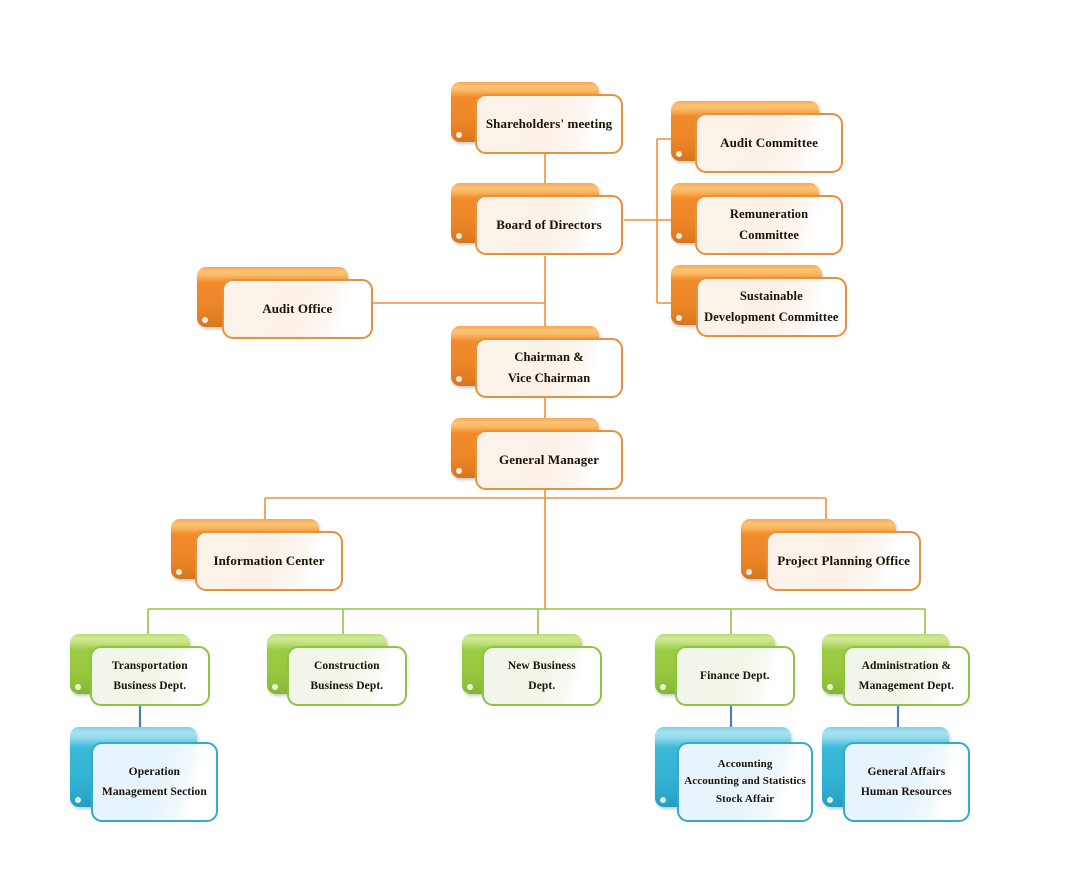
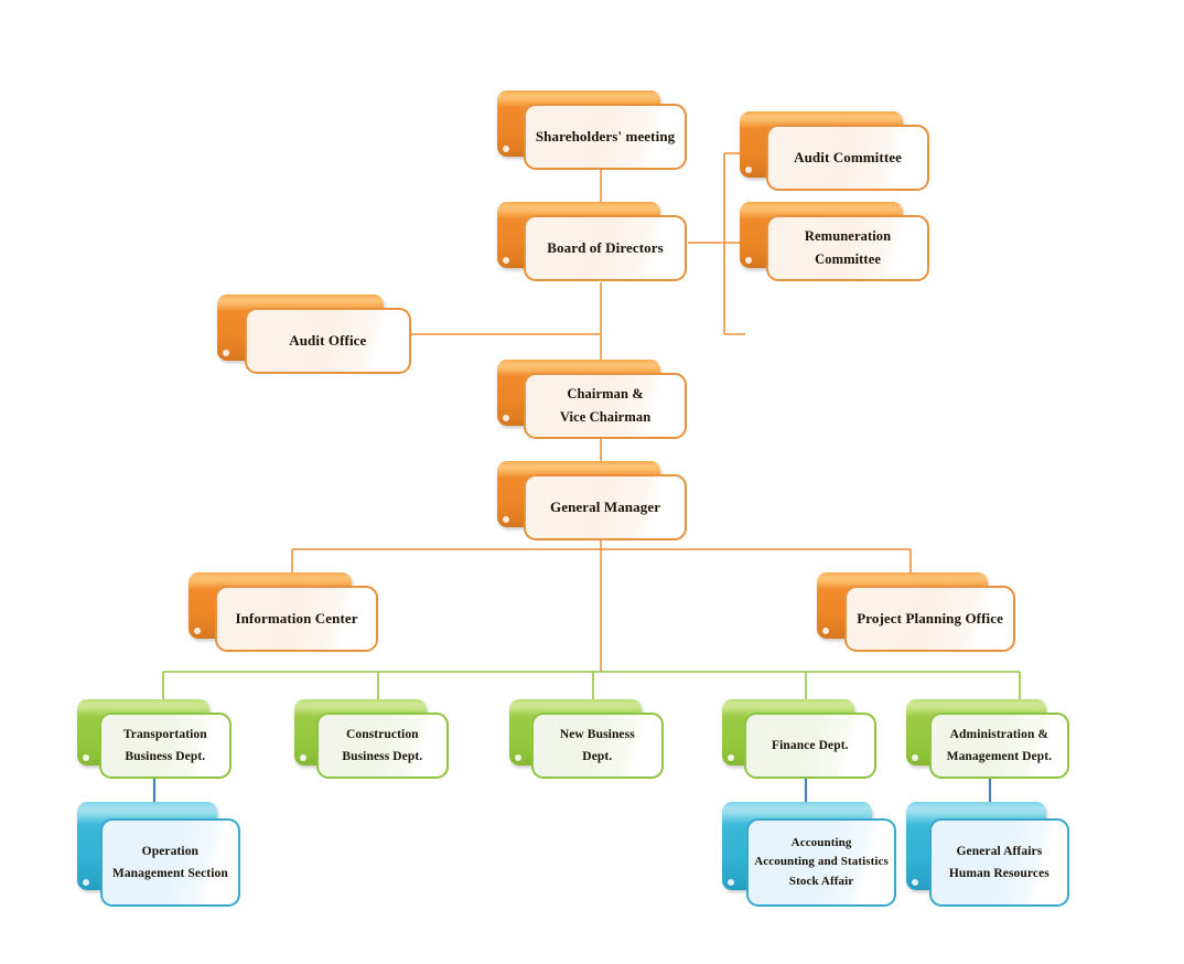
  Shareholders' meeting
  Board of Directors
  Audit Committee
  Remuneration
  Committee
- Sustainable
- Development Committee
  Audit Office
  Chairman &
  Vice Chairman
  General Manager
  Information Center
  Project Planning Office
  Transportation
  Business Dept.
  Construction
  Business Dept.
  New Business
  Dept.
  Finance Dept.
  Administration &
  Management Dept.
  Operation
  Management Section
  Accounting
  Accounting and Statistics
  Stock Affair
  General Affairs
  Human Resources
